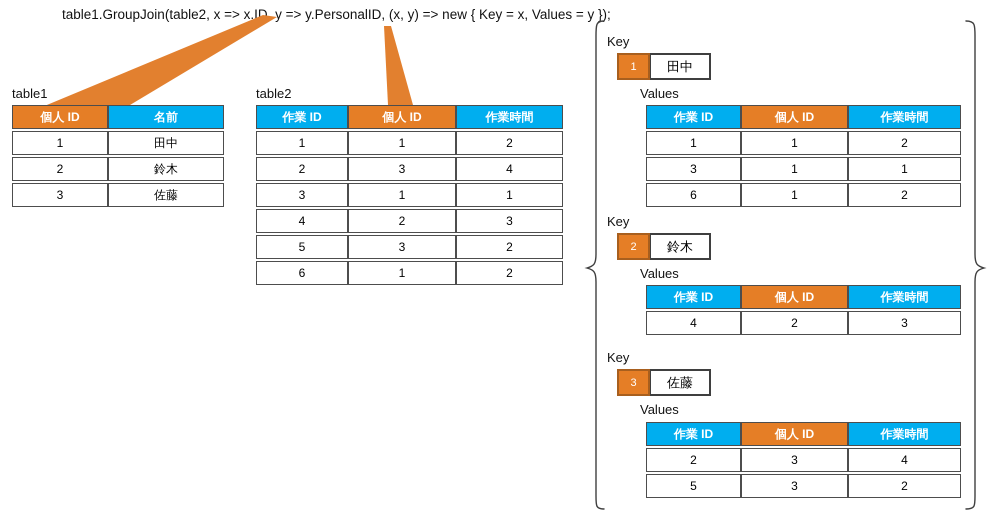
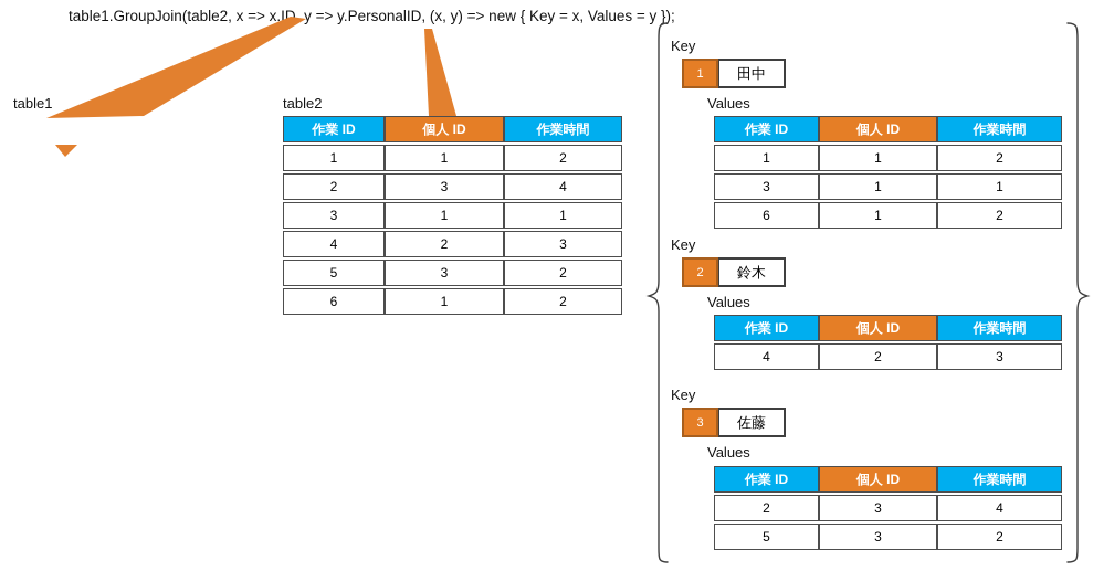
  table1.GroupJoin(table2, x => x.ID, y => y.PersonalID, (x, y) => new { Key = x, Values = y });
  table1
- 個人 ID	名前
- 1	田中
- 2	鈴木
- 3	佐藤
  table2
  作業 ID	個人 ID	作業時間
  1	1	2
  2	3	4
  3	1	1
  4	2	3
  5	3	2
  6	1	2
  Key
  1
  田中
  Values
  作業 ID	個人 ID	作業時間
  1	1	2
  3	1	1
  6	1	2
  Key
  2
  鈴木
  Values
  作業 ID	個人 ID	作業時間
  4	2	3
  Key
  3
  佐藤
  Values
  作業 ID	個人 ID	作業時間
  2	3	4
  5	3	2
